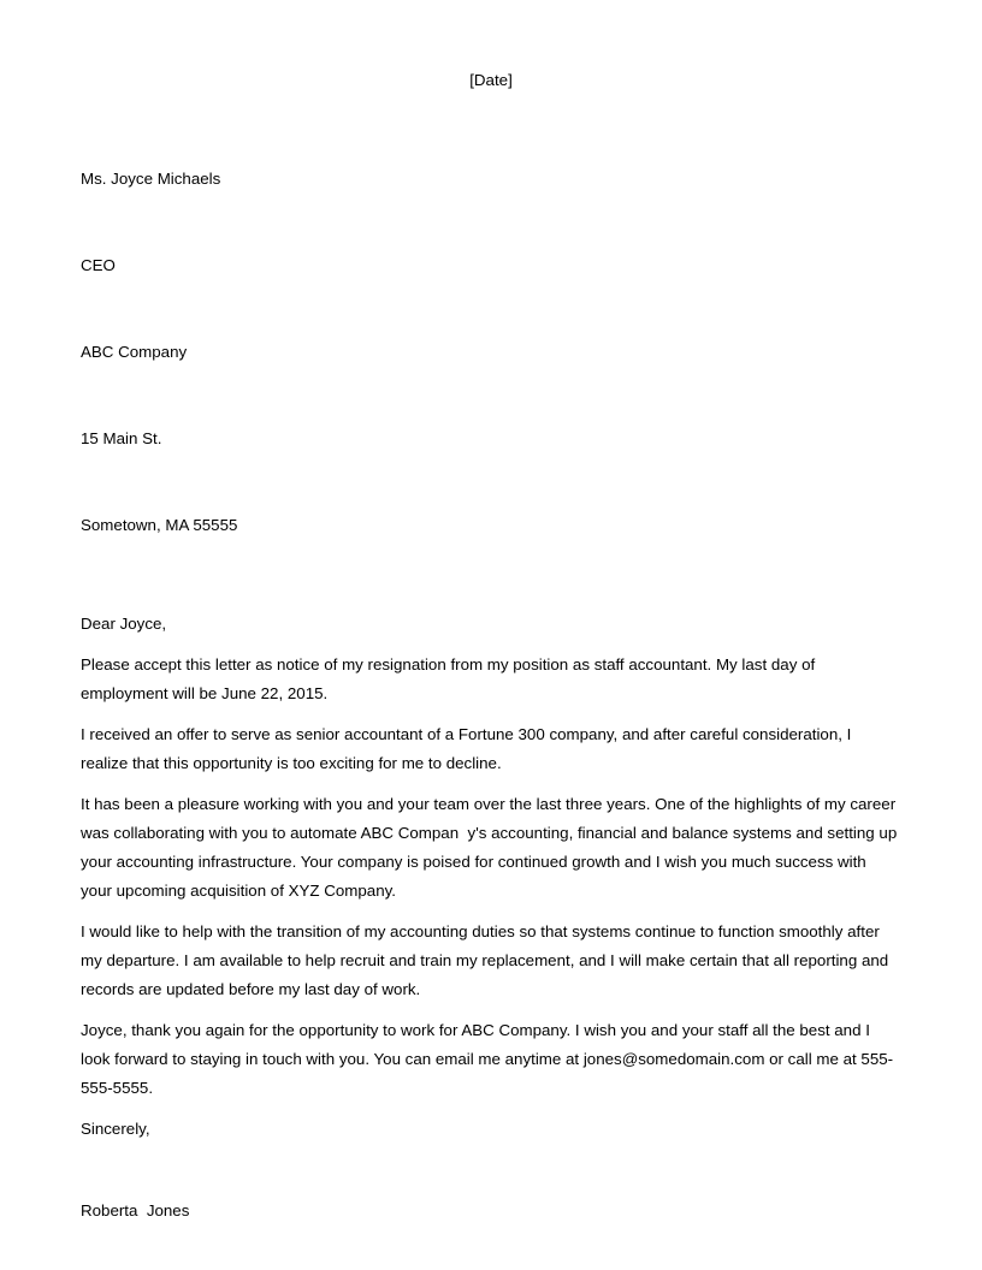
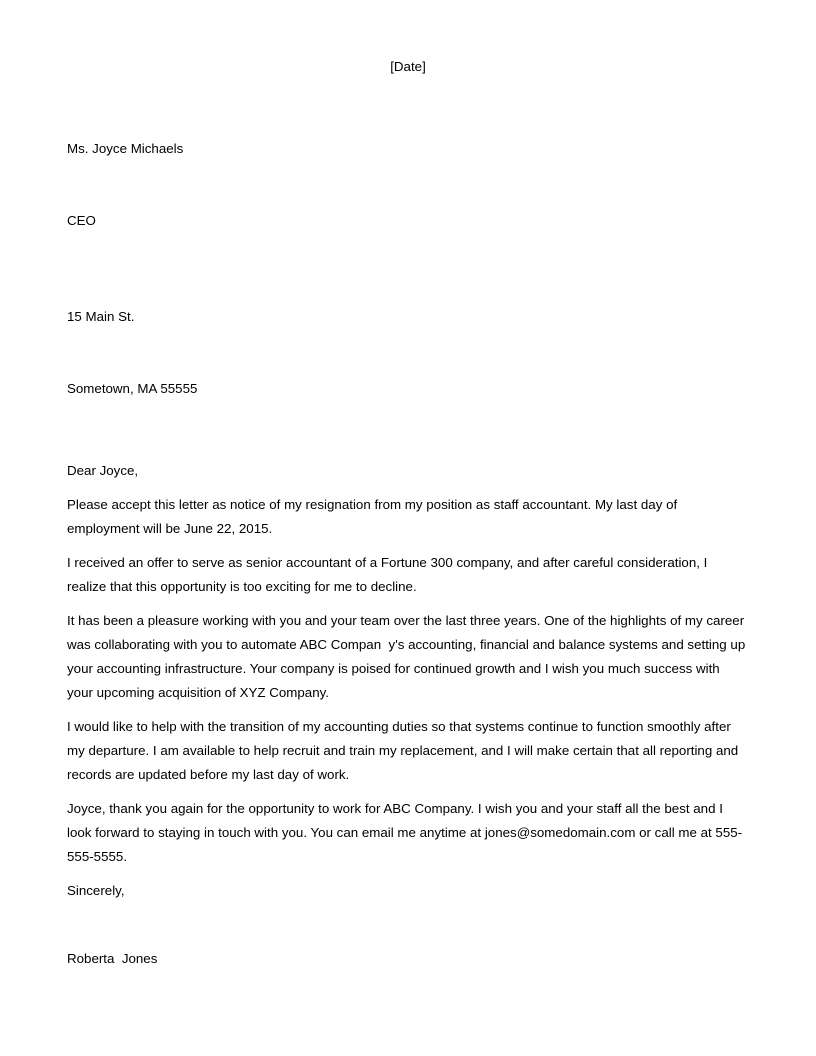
  [Date]
  Ms. Joyce Michaels
  CEO
- ABC Company
  15 Main St.
  Sometown, MA 55555
  Dear Joyce,
  Please accept this letter as notice of my resignation from my position as staff accountant. My last day of employment will be June 22, 2015.
  I received an offer to serve as senior accountant of a Fortune 300 company, and after careful consideration, I realize that this opportunity is too exciting for me to decline.
  It has been a pleasure working with you and your team over the last three years. One of the highlights of my career was collaborating with you to automate ABC Compan y's accounting, financial and balance systems and setting up your accounting infrastructure. Your company is poised for continued growth and I wish you much success with your upcoming acquisition of XYZ Company.
  I would like to help with the transition of my accounting duties so that systems continue to function smoothly after my departure. I am available to help recruit and train my replacement, and I will make certain that all reporting and records are updated before my last day of work.
  Joyce, thank you again for the opportunity to work for ABC Company. I wish you and your staff all the best and I look forward to staying in touch with you. You can email me anytime at jones@somedomain.com or call me at 555-555-5555.
  Sincerely,
  Roberta Jones
